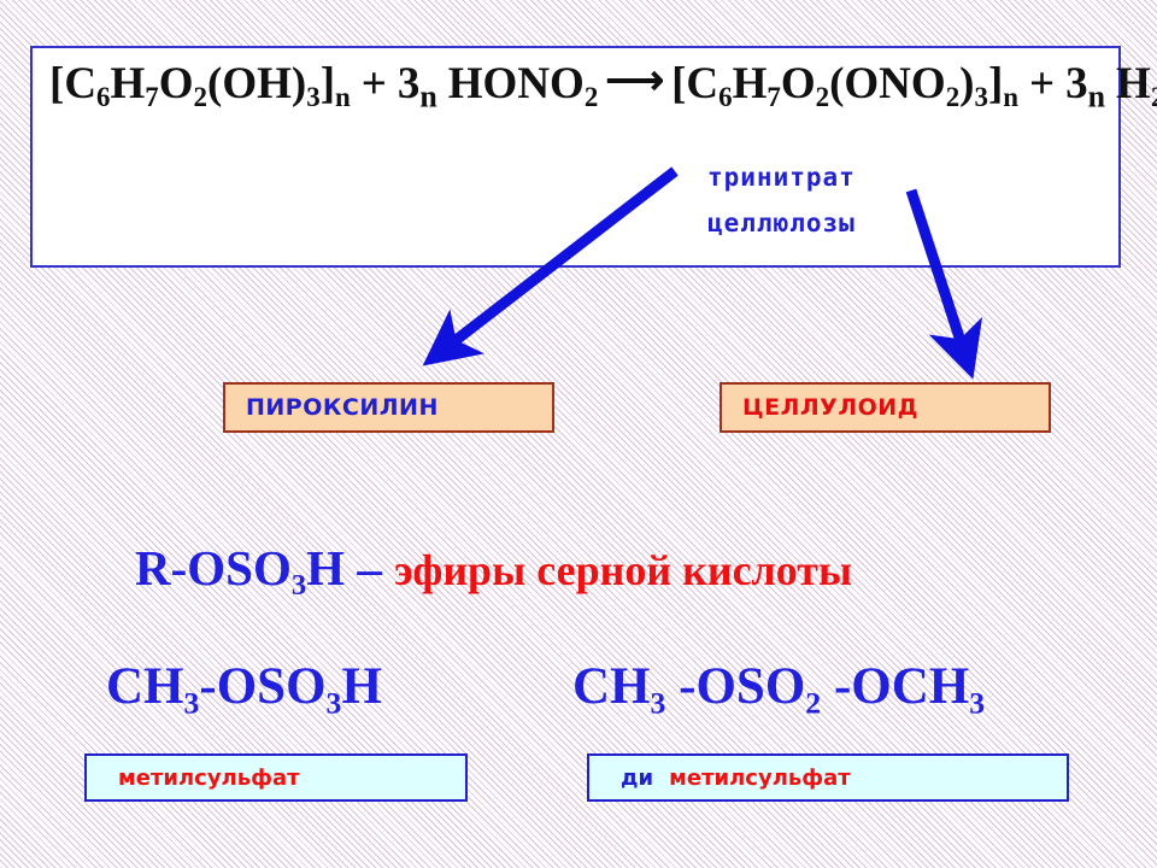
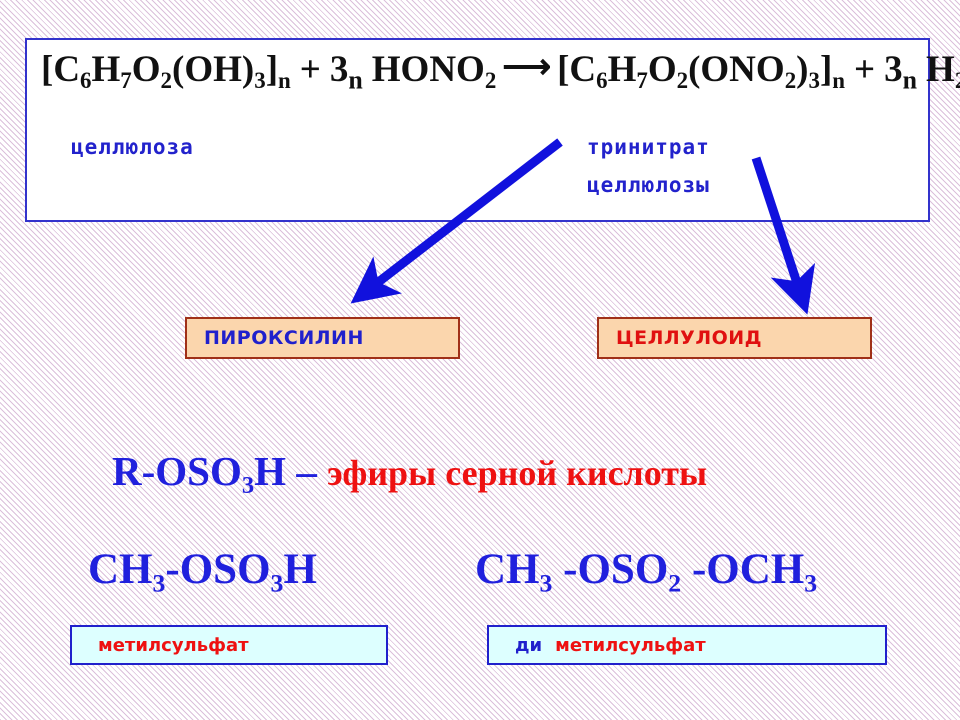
  [C6H7O2(OH)3]n + 3n HONO2⟶ [C6H7O2(ONO2)3]n + 3n H
+ целлюлоза
  тринитрат
  целлюлозы
  ПИРОКСИЛИН
  ЦЕЛЛУЛОИД
  R-OSO3H – эфиры серной кислоты
  CH3-OSO3H
  CH3 -OSO2 -OCH3
  метилсульфат
  ди метилсульфат
